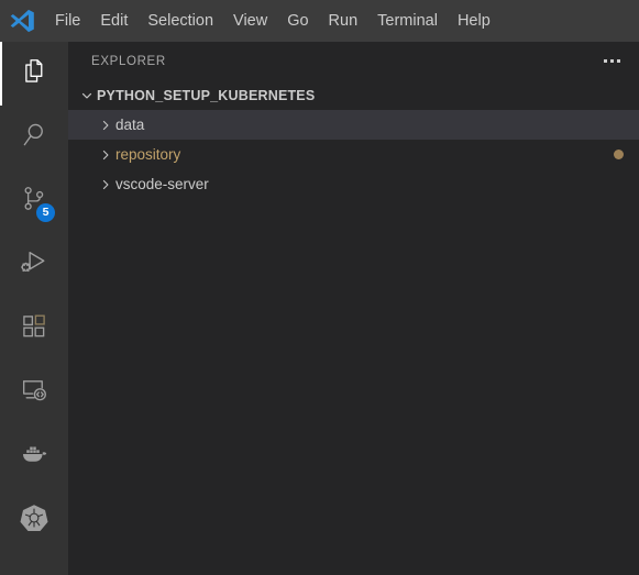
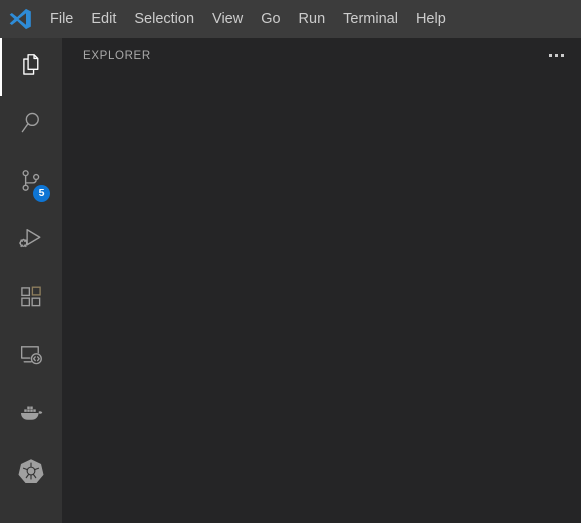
  File
  Edit
  Selection
  View
  Go
  Run
  Terminal
  Help
  5
  EXPLORER
- PYTHON_SETUP_KUBERNETES
- data
- repository
- vscode-server
